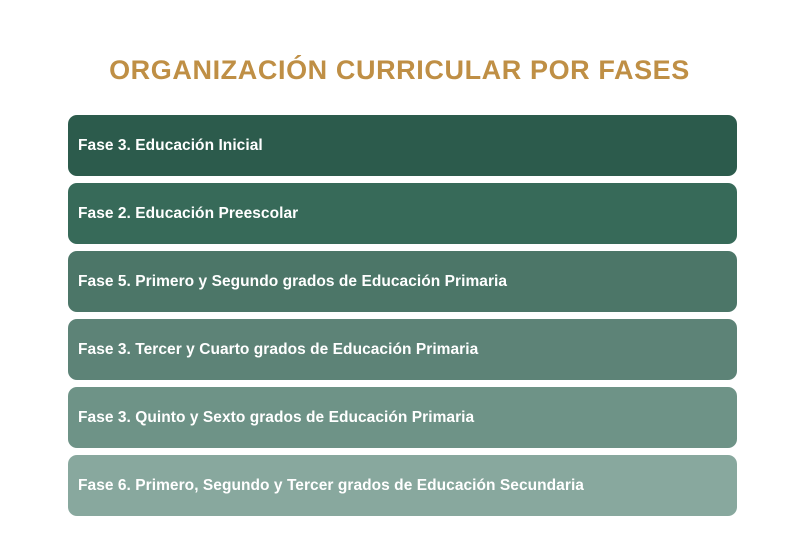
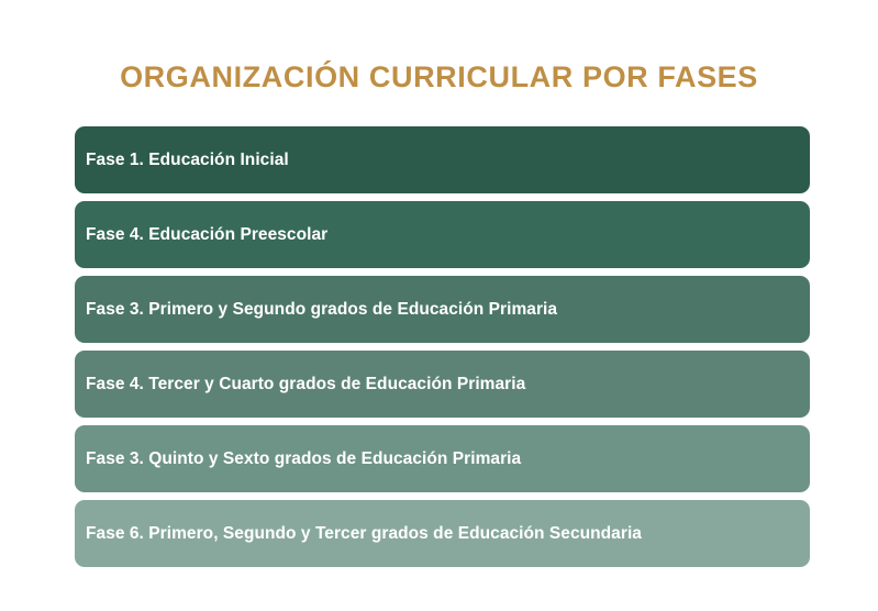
  ORGANIZACIÓN CURRICULAR POR FASES
- Fase 3. Educación Inicial
+ Fase 1. Educación Inicial
- Fase 2. Educación Preescolar
+ Fase 4. Educación Preescolar
- Fase 5. Primero y Segundo grados de Educación Primaria
+ Fase 3. Primero y Segundo grados de Educación Primaria
- Fase 3. Tercer y Cuarto grados de Educación Primaria
+ Fase 4. Tercer y Cuarto grados de Educación Primaria
  Fase 3. Quinto y Sexto grados de Educación Primaria
  Fase 6. Primero, Segundo y Tercer grados de Educación Secundaria
